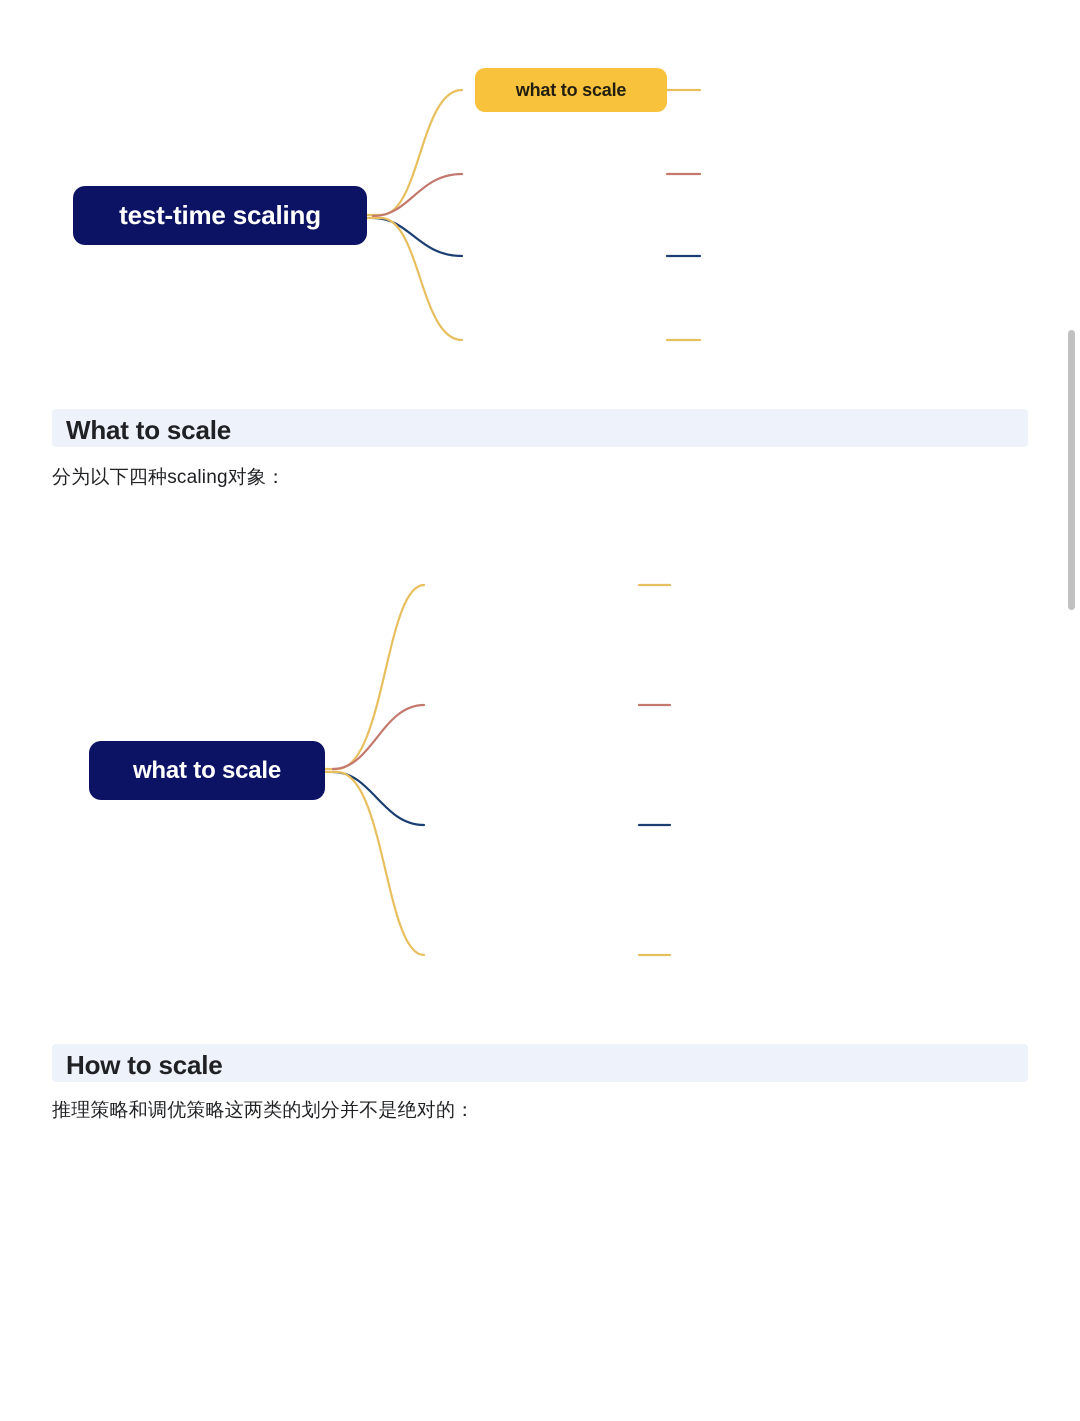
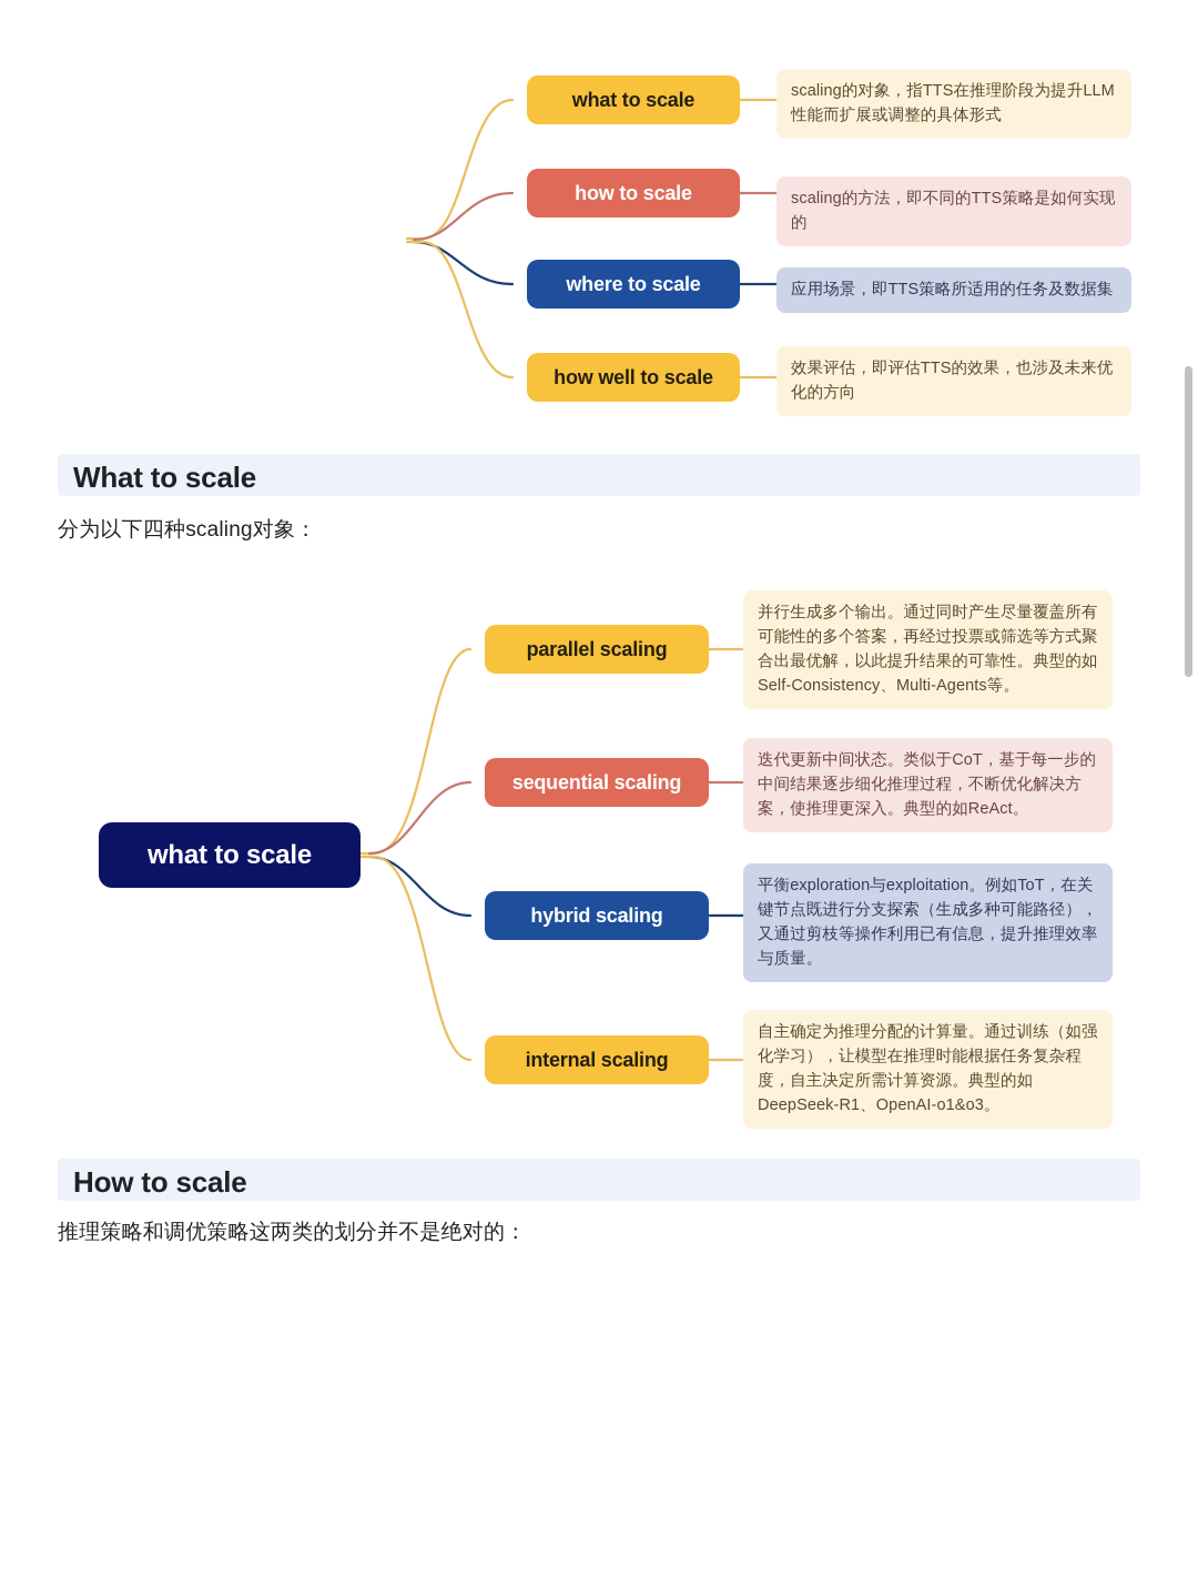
- test-time scaling
  what to scale
+ scaling的对象，指TTS在推理阶段为提升LLM性能而扩展或调整的具体形式
+ how to scale
+ scaling的方法，即不同的TTS策略是如何实现的
+ where to scale
+ 应用场景，即TTS策略所适用的任务及数据集
+ how well to scale
+ 效果评估，即评估TTS的效果，也涉及未来优化的方向
  What to scale
  分为以下四种scaling对象：
  what to scale
+ parallel scaling
+ 并行生成多个输出。通过同时产生尽量覆盖所有可能性的多个答案，再经过投票或筛选等方式聚合出最优解，以此提升结果的可靠性。典型的如Self-Consistency、Multi-Agents等。
+ sequential scaling
+ 迭代更新中间状态。类似于CoT，基于每一步的中间结果逐步细化推理过程，不断优化解决方案，使推理更深入。典型的如ReAct。
+ hybrid scaling
+ 平衡exploration与exploitation。例如ToT，在关键节点既进行分支探索（生成多种可能路径），又通过剪枝等操作利用已有信息，提升推理效率与质量。
+ internal scaling
+ 自主确定为推理分配的计算量。通过训练（如强化学习），让模型在推理时能根据任务复杂程度，自主决定所需计算资源。典型的如DeepSeek-R1、OpenAI-o1&o3。
  How to scale
  推理策略和调优策略这两类的划分并不是绝对的：
